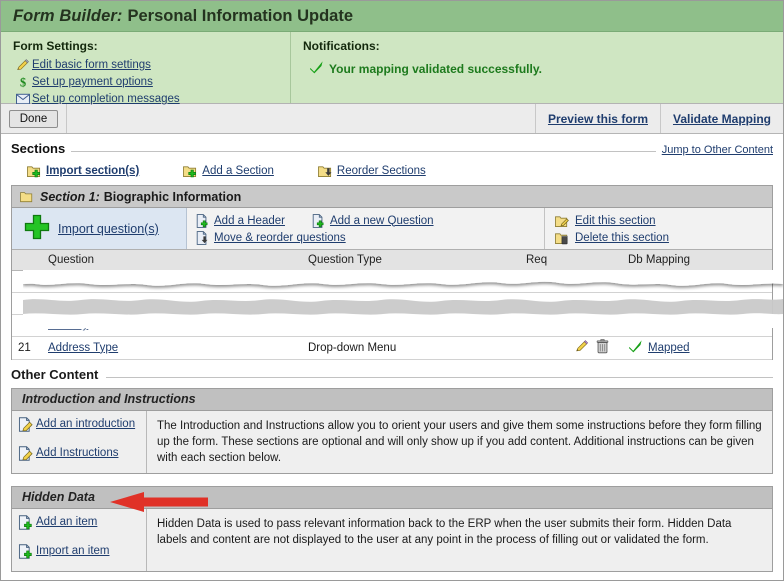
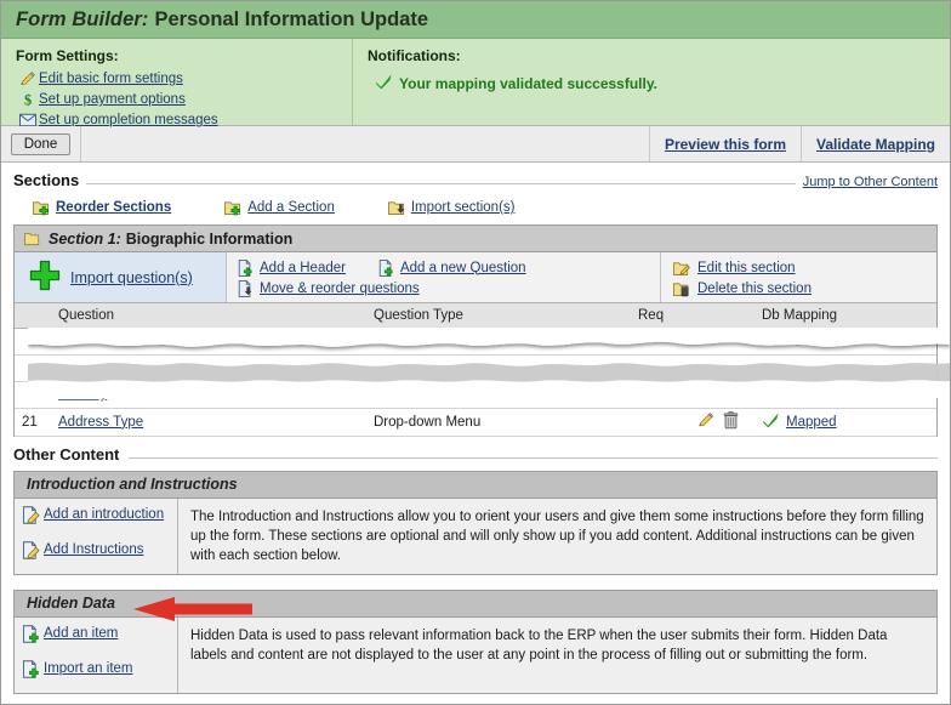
  Form Builder:
  Personal Information Update
  Form Settings:
  Edit basic form settings
  $
  Set up payment options
  Set up completion messages
  Notifications:
  Your mapping validated successfully.
  Done
  Preview this form
  Validate Mapping
  Sections
  Jump to Other Content
- Import section(s)
+ Reorder Sections
  Add a Section
- Reorder Sections
+ Import section(s)
  Section 1:
  Biographic Information
  Import question(s)
  Add a Header
  Add a new Question
  Move & reorder questions
  Edit this section
  Delete this section
  	Question	Question Type	Req		Db Mapping
  21	Address Type	Drop-down Menu			Mapped
  Other Content
  Introduction and Instructions
  Add an introduction
  Add Instructions
  The Introduction and Instructions allow you to orient your users and give them some instructions before they form filling up the form. These sections are optional and will only show up if you add content. Additional instructions can be given with each section below.
  Hidden Data
  Add an item
  Import an item
- Hidden Data is used to pass relevant information back to the ERP when the user submits their form. Hidden Data labels and content are not displayed to the user at any point in the process of filling out or validated the form.
+ Hidden Data is used to pass relevant information back to the ERP when the user submits their form. Hidden Data labels and content are not displayed to the user at any point in the process of filling out or submitting the form.
